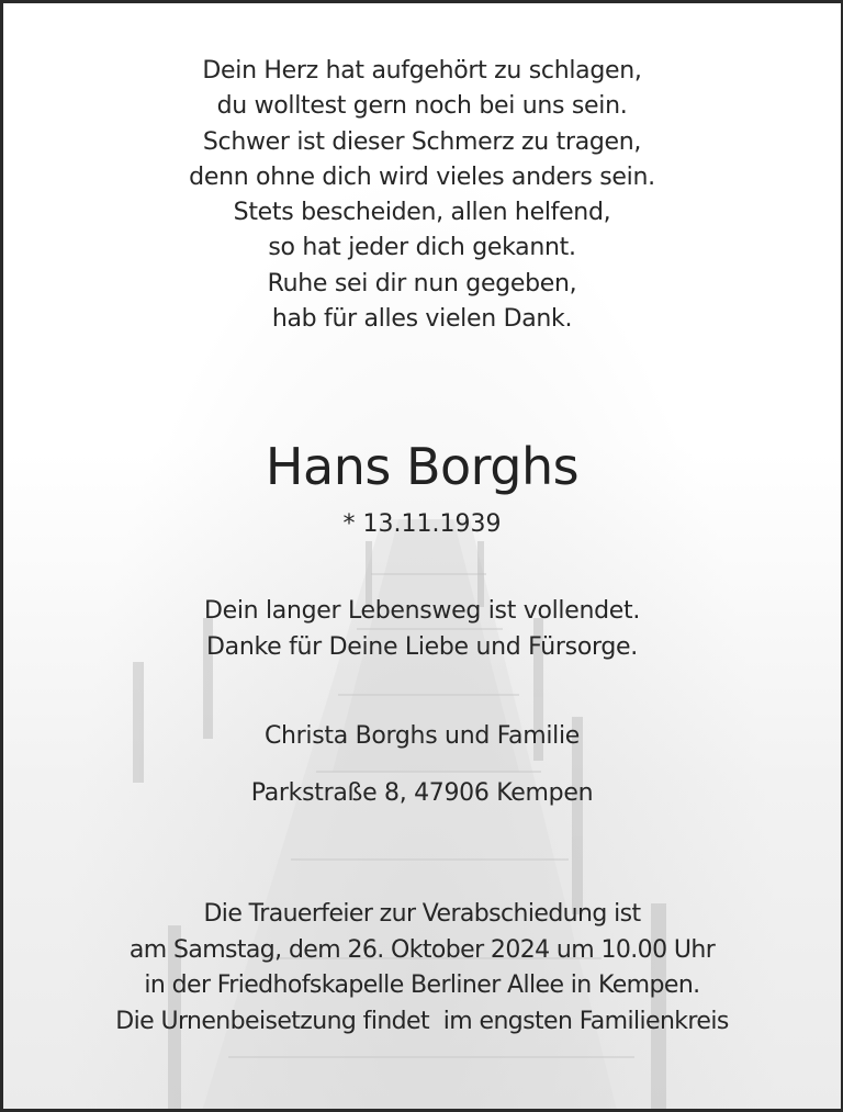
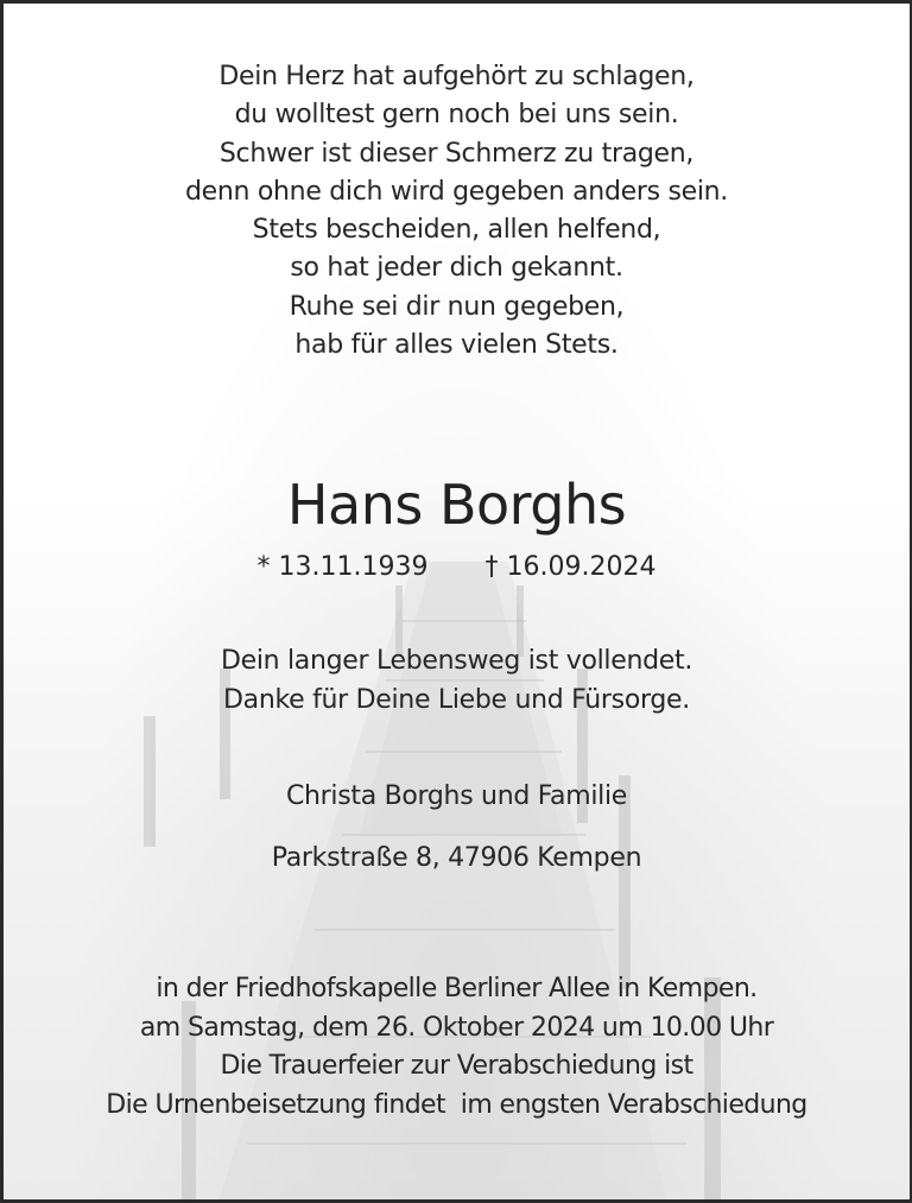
  Dein Herz hat aufgehört zu schlagen,
  du wolltest gern noch bei uns sein.
  Schwer ist dieser Schmerz zu tragen,
- denn ohne dich wird vieles anders sein.
+ denn ohne dich wird gegeben anders sein.
  Stets bescheiden, allen helfend,
  so hat jeder dich gekannt.
  Ruhe sei dir nun gegeben,
- hab für alles vielen Dank.
+ hab für alles vielen Stets.
  Hans Borghs
  * 13.11.1939
+ † 16.09.2024
  Dein langer Lebensweg ist vollendet.
  Danke für Deine Liebe und Fürsorge.
  Christa Borghs und Familie
  Parkstraße 8, 47906 Kempen
- Die Trauerfeier zur Verabschiedung ist
+ in der Friedhofskapelle Berliner Allee in Kempen.
  am Samstag, dem 26. Oktober 2024 um 10.00 Uhr
- in der Friedhofskapelle Berliner Allee in Kempen.
+ Die Trauerfeier zur Verabschiedung ist
- Die Urnenbeisetzung findet im engsten Familienkreis
+ Die Urnenbeisetzung findet im engsten Verabschiedung
